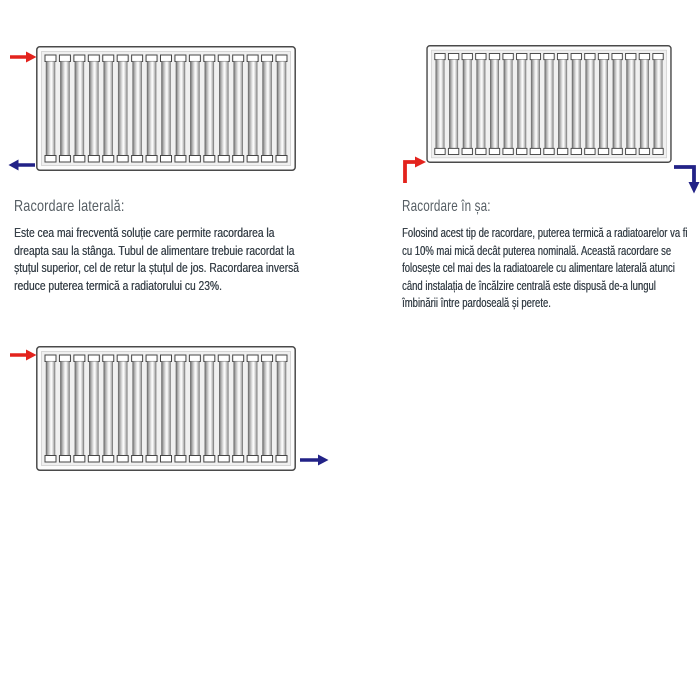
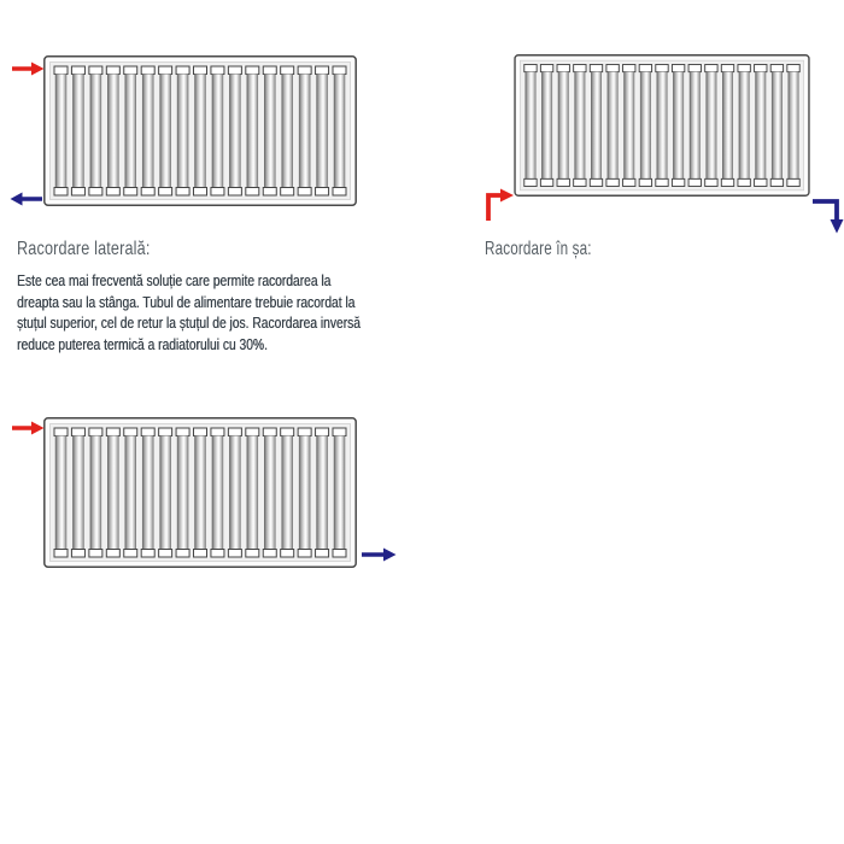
  Racordare laterală:
- Este cea mai frecventă soluție care permite racordarea la dreapta sau la stânga. Tubul de alimentare trebuie racordat la ștuțul superior, cel de retur la ștuțul de jos. Racordarea inversă reduce puterea termică a radiatorului cu 23%.
+ Este cea mai frecventă soluție care permite racordarea la dreapta sau la stânga. Tubul de alimentare trebuie racordat la ștuțul superior, cel de retur la ștuțul de jos. Racordarea inversă reduce puterea termică a radiatorului cu 30%.
  Racordare în șa:
- Folosind acest tip de racordare, puterea termică a radiatoarelor va fi cu 10% mai mică decât puterea nominală. Această racordare se folosește cel mai des la radiatoarele cu alimentare laterală atunci când instalația de încălzire centrală este dispusă de-a lungul îmbinării între pardoseală și perete.
